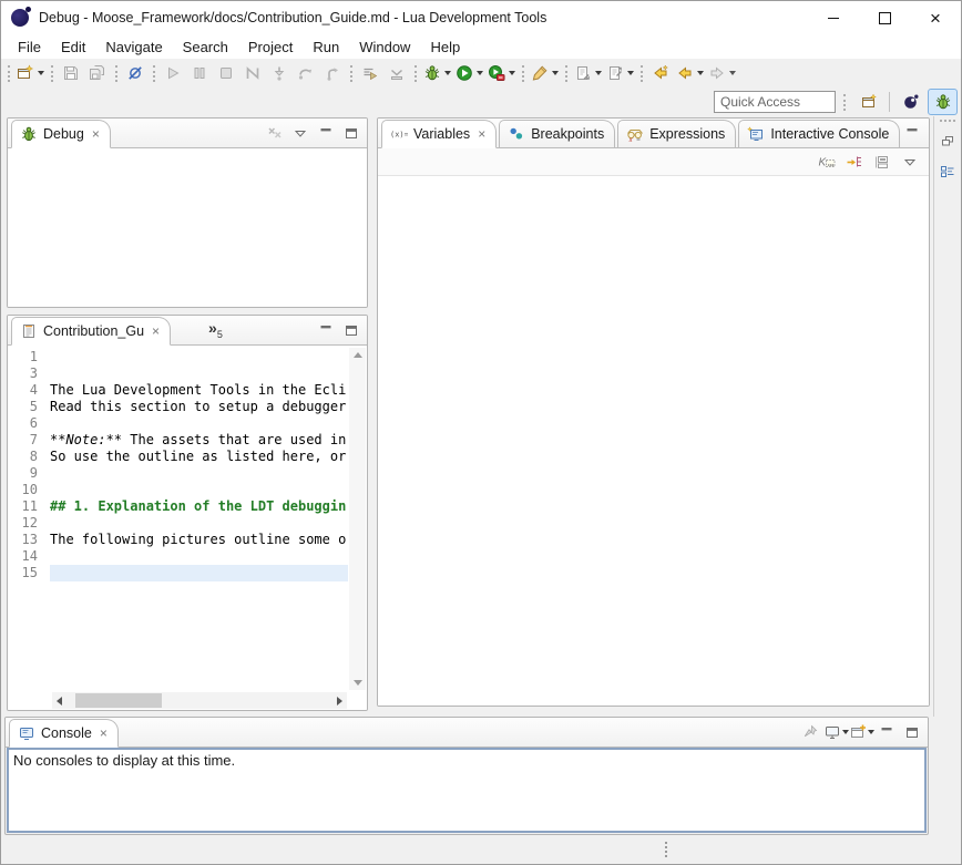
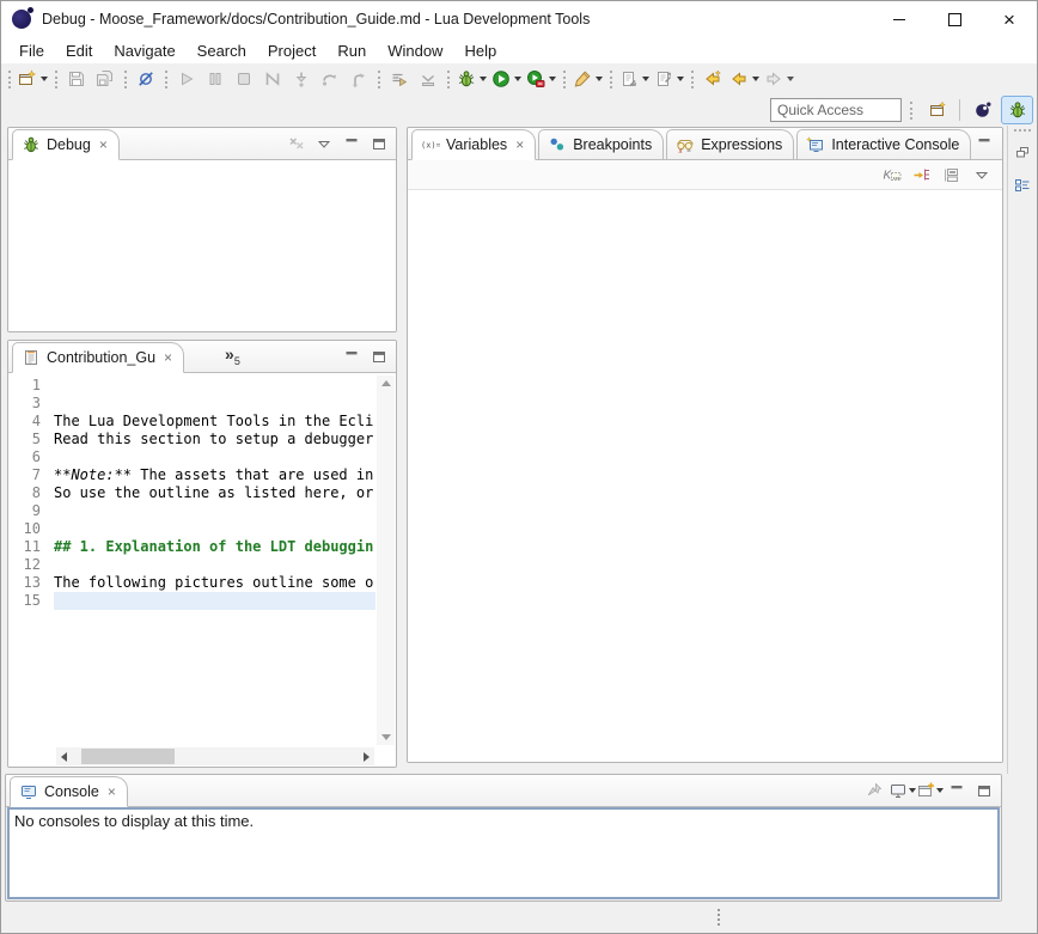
  Debug - Moose_Framework/docs/Contribution_Guide.md - Lua Development Tools
  ×
  File
  Edit
  Navigate
  Search
  Project
  Run
  Window
  Help
  Quick Access
  Debug
  ×
  (x)=
  Variables
  ×
  Breakpoints
  Expressions
  Interactive Console
  K
  Contribution_Gu
  ×
  »5
  1
  3
  4
  The Lua Development Tools in the Ecli
  5
  Read this section to setup a debugger
  6
  7
  **Note:** The assets that are used in
  8
  So use the outline as listed here, or
  9
  10
  11
  ## 1. Explanation of the LDT debuggin
  12
  13
  The following pictures outline some o
- 14
  15
  Console
  ×
  No consoles to display at this time.
